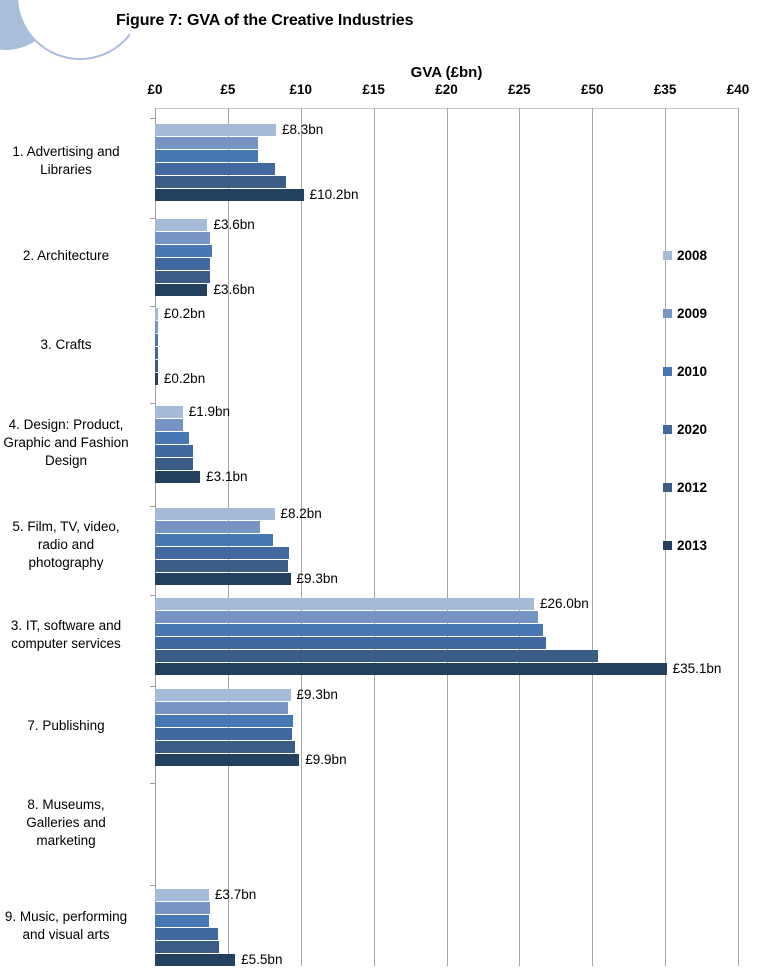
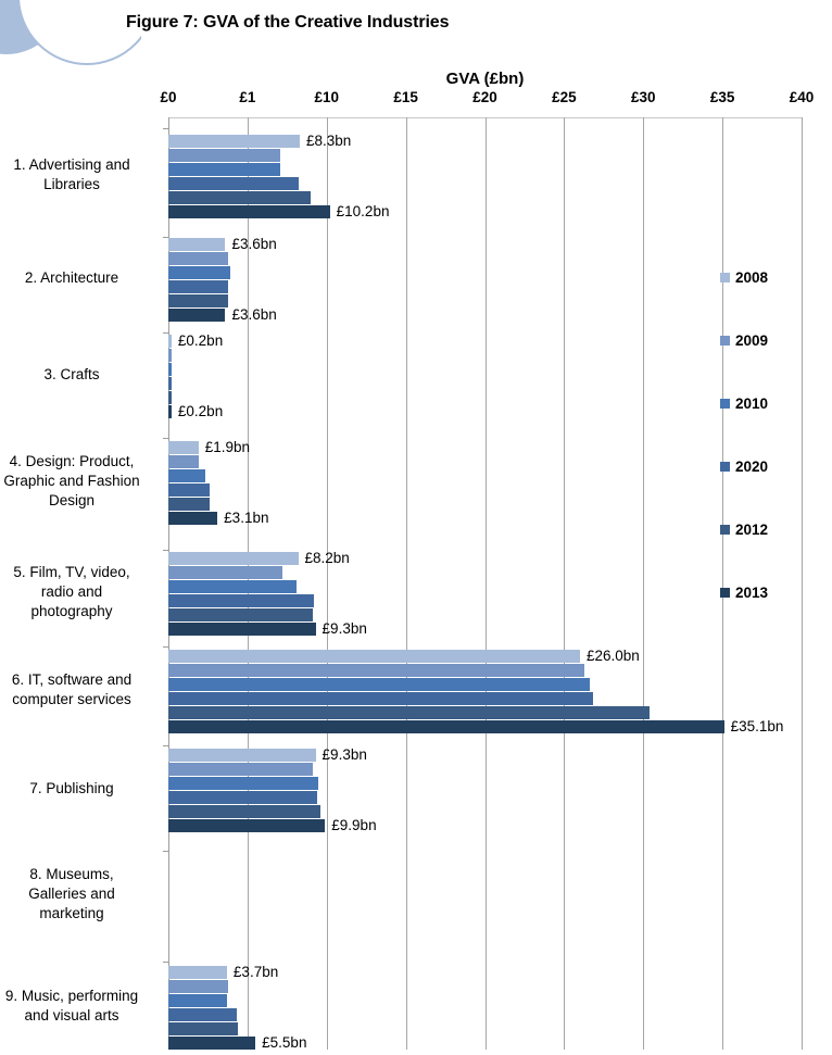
  Figure 7: GVA of the Creative Industries
  GVA (£bn)
  £0
- £5
+ £1
  £10
  £15
  £20
  £25
- £50
+ £30
  £35
  £40
  1. Advertising and
  Libraries
  £8.3bn
  £10.2bn
  2. Architecture
  £3.6bn
  £3.6bn
  3. Crafts
  £0.2bn
  £0.2bn
  4. Design: Product,
  Graphic and Fashion
  Design
  £1.9bn
  £3.1bn
  5. Film, TV, video,
  radio and
  photography
  £8.2bn
  £9.3bn
- 3. IT, software and
+ 6. IT, software and
  computer services
  £26.0bn
  £35.1bn
  7. Publishing
  £9.3bn
  £9.9bn
  8. Museums,
  Galleries and
  marketing
  9. Music, performing
  and visual arts
  £3.7bn
  £5.5bn
  2008
  2009
  2010
  2020
  2012
  2013
